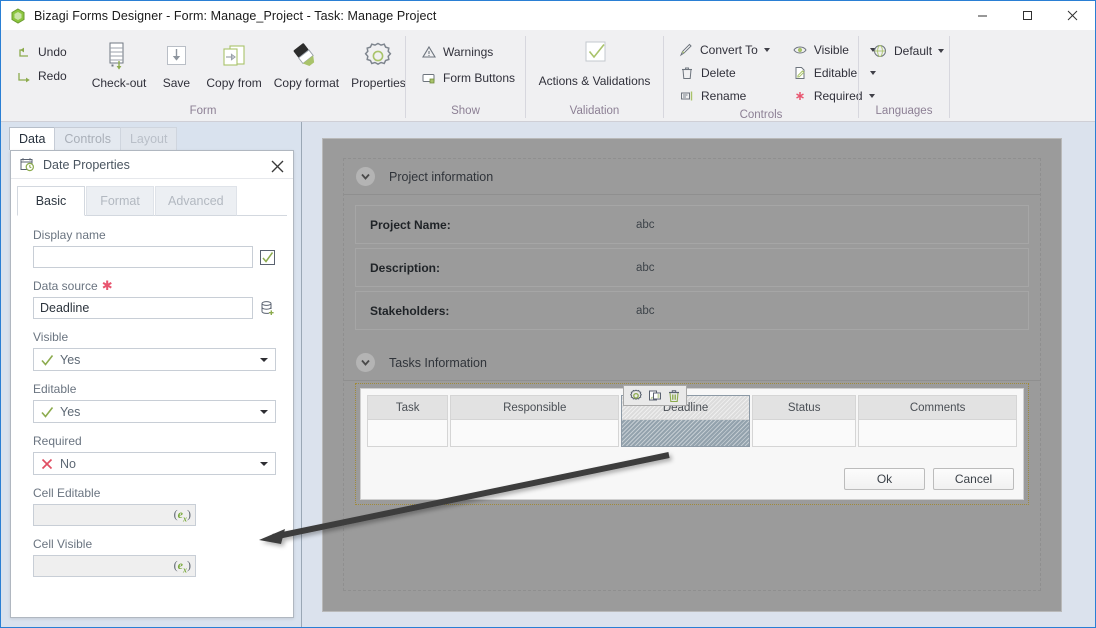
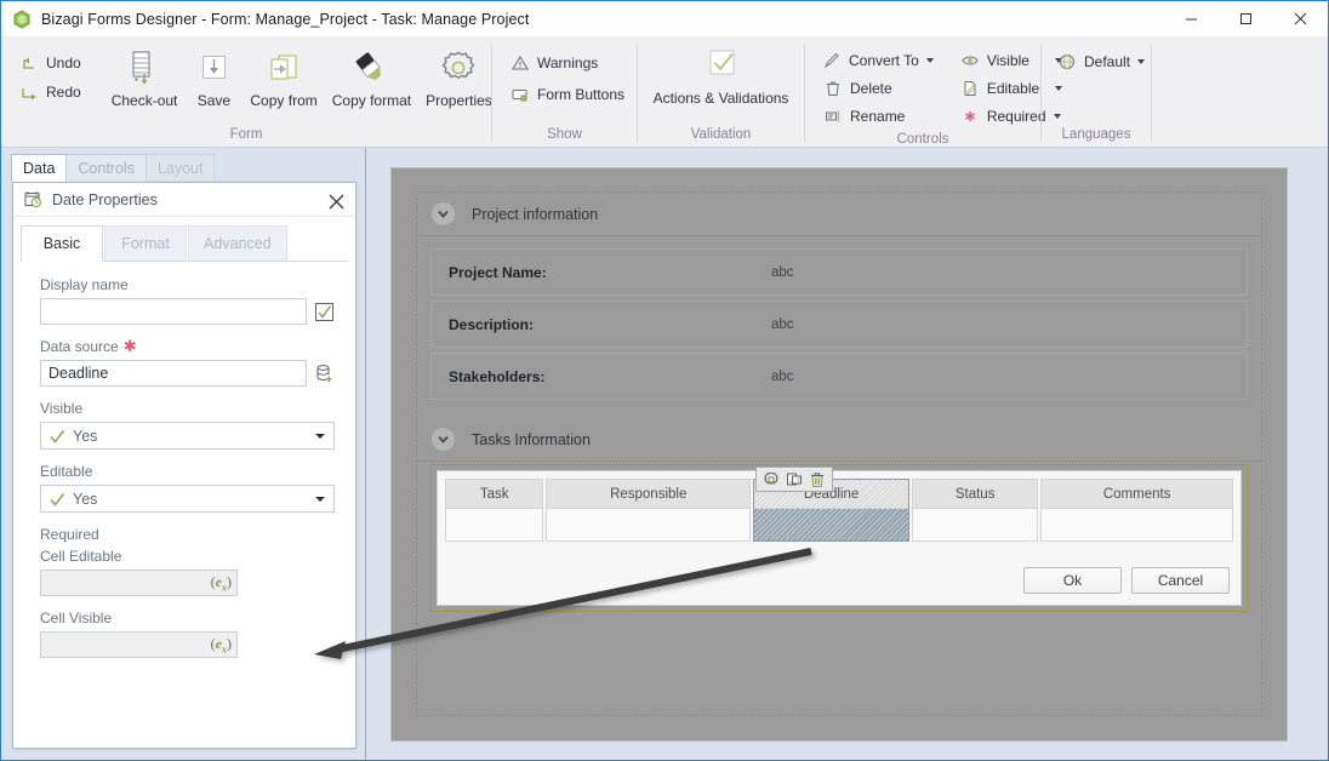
  Bizagi Forms Designer - Form: Manage_Project - Task: Manage Project
  Undo
  Redo
  Check-out
  Save
  Copy from
  Copy format
  Properties
  Form
  Warnings
  Form Buttons
  Show
  Actions & Validations
  Validation
  Convert To
  Delete
  Rename
  Visible
  Editable
  Required
  Controls
  Default
  Languages
  Data
  Controls
  Layout
  Date Properties
  Basic
  Format
  Advanced
  Display name
  Data source
  ✱
  Deadline
  Visible
  Yes
  Editable
  Yes
  Required
- No
  Cell Editable
  (ex)
  Cell Visible
  (ex)
  Project information
  Project Name:
  abc
  Description:
  abc
  Stakeholders:
  abc
  Tasks Information
  Task
  Responsible
  Deadline
  Status
  Comments
  Ok
  Cancel
